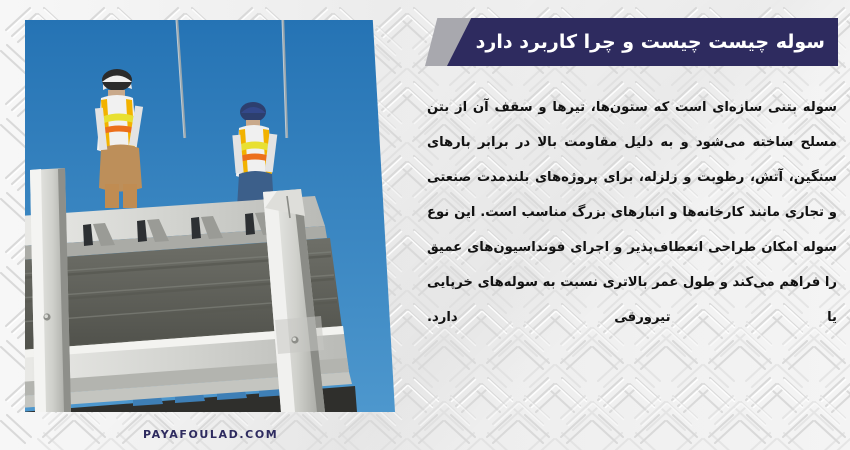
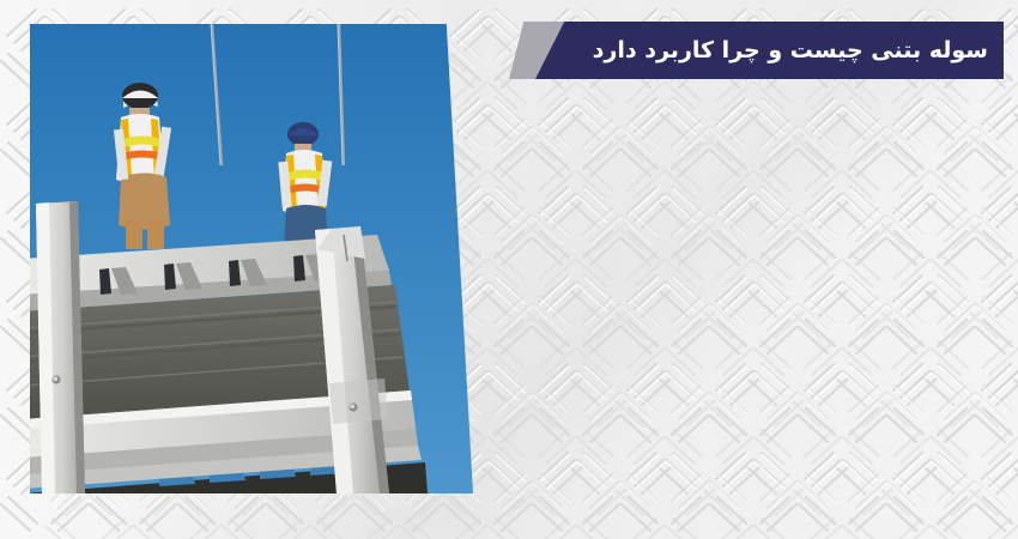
- PAYAFOULAD.COM
- سوله چیست چیست و چرا کاربرد دارد
+ سوله بتنی چیست و چرا کاربرد دارد
- سوله بتنی سازه‌ای است که ستون‌ها، تیرها و سقف آن از بتن مسلح ساخته می‌شود و به دلیل مقاومت بالا در برابر بارهای سنگین، آتش، رطوبت و زلزله، برای پروژه‌های بلندمدت صنعتی و تجاری مانند کارخانه‌ها و انبارهای بزرگ مناسب است. این نوع سوله امکان طراحی انعطاف‌پذیر و اجرای فونداسیون‌های عمیق را فراهم می‌کند و طول عمر بالاتری نسبت به سوله‌های خرپایی یا تیرورقی دارد.
